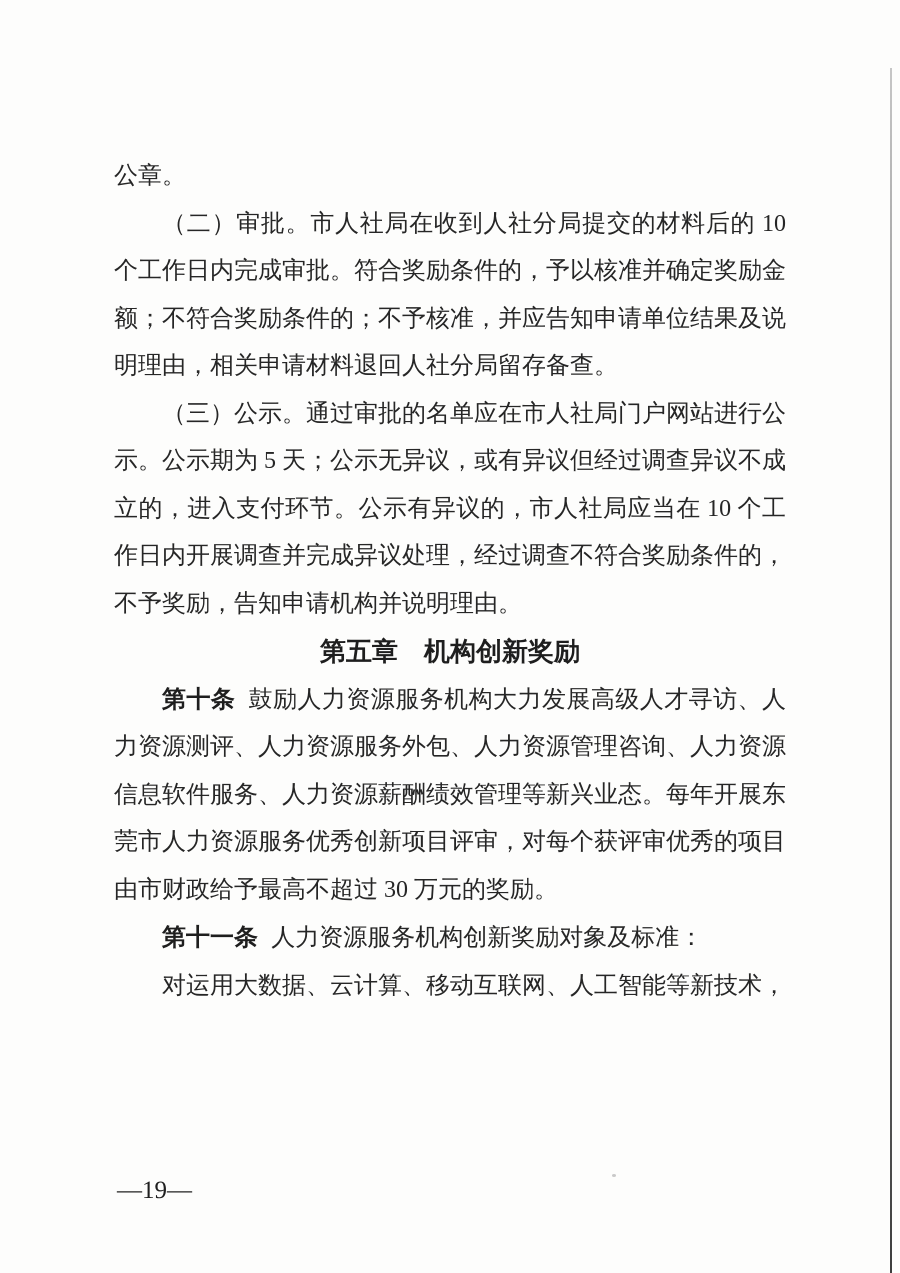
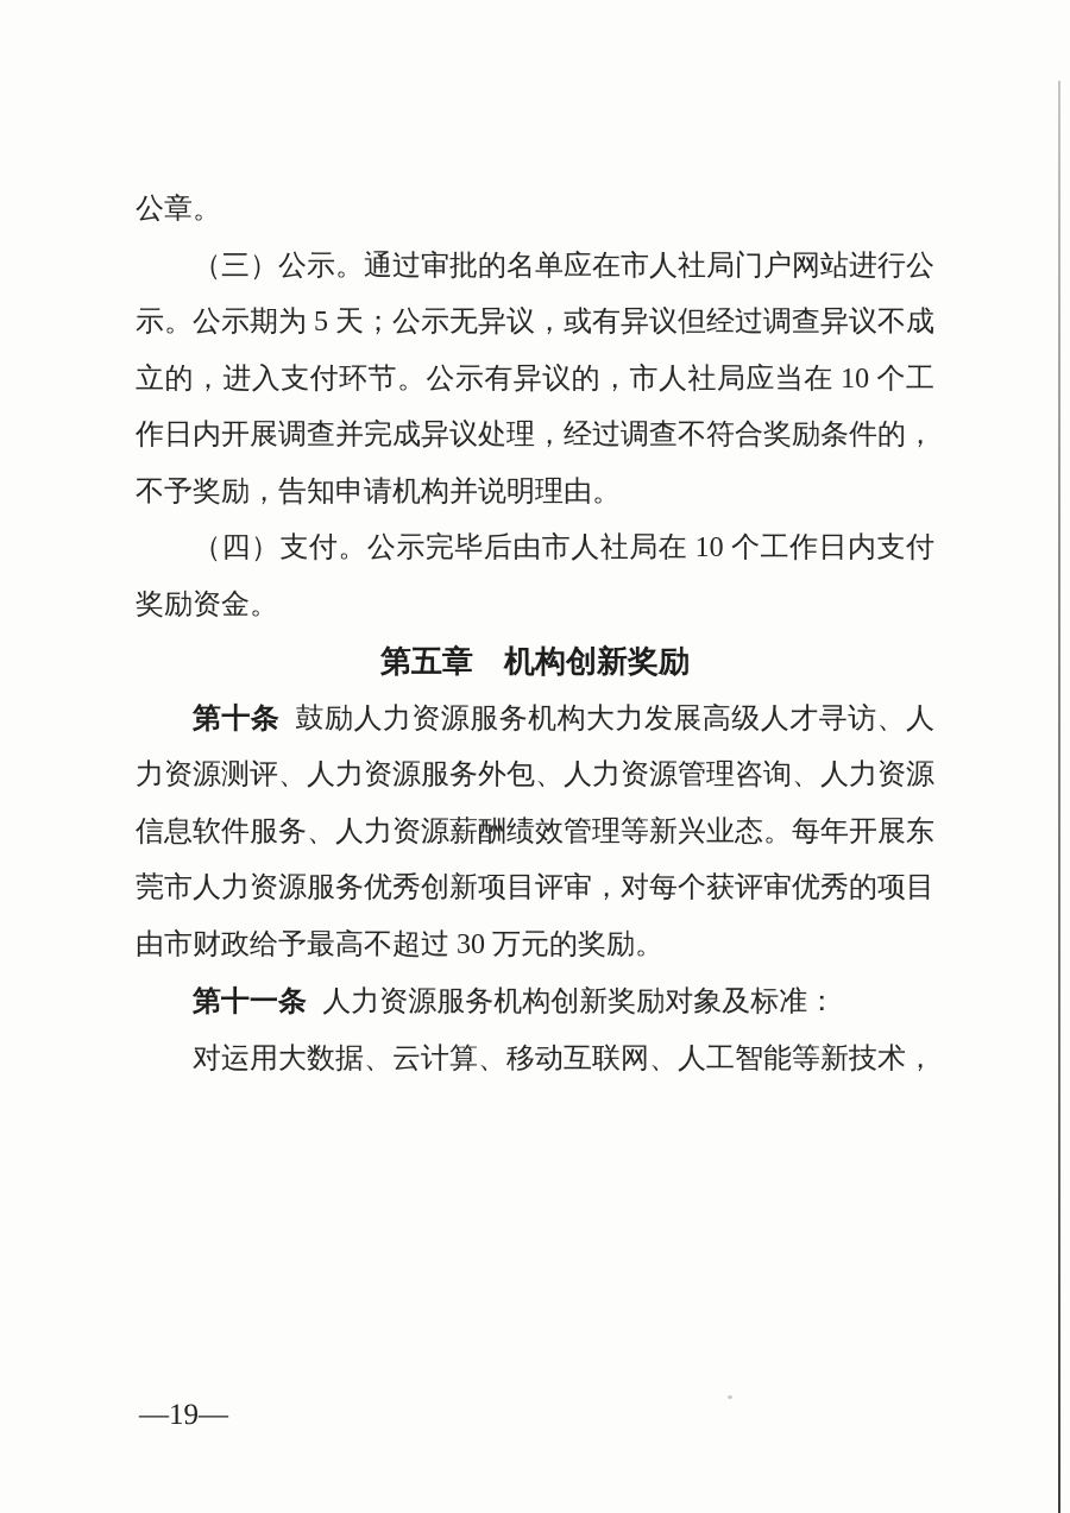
  公章。
- （二）审批。市人社局在收到人社分局提交的材料后的 10 个工作日内完成审批。符合奖励条件的，予以核准并确定奖励金额；不符合奖励条件的；不予核准，并应告知申请单位结果及说明理由，相关申请材料退回人社分局留存备查。
  （三）公示。通过审批的名单应在市人社局门户网站进行公示。公示期为 5 天；公示无异议，或有异议但经过调查异议不成立的，进入支付环节。公示有异议的，市人社局应当在 10 个工作日内开展调查并完成异议处理，经过调查不符合奖励条件的，不予奖励，告知申请机构并说明理由。
+ （四）支付。公示完毕后由市人社局在 10 个工作日内支付奖励资金。
  第五章 机构创新奖励
  第十条 鼓励人力资源服务机构大力发展高级人才寻访、人力资源测评、人力资源服务外包、人力资源管理咨询、人力资源信息软件服务、人力资源薪酬绩效管理等新兴业态。每年开展东莞市人力资源服务优秀创新项目评审，对每个获评审优秀的项目由市财政给予最高不超过 30 万元的奖励。
  第十一条 人力资源服务机构创新奖励对象及标准：
  对运用大数据、云计算、移动互联网、人工智能等新技术，
  —19—
